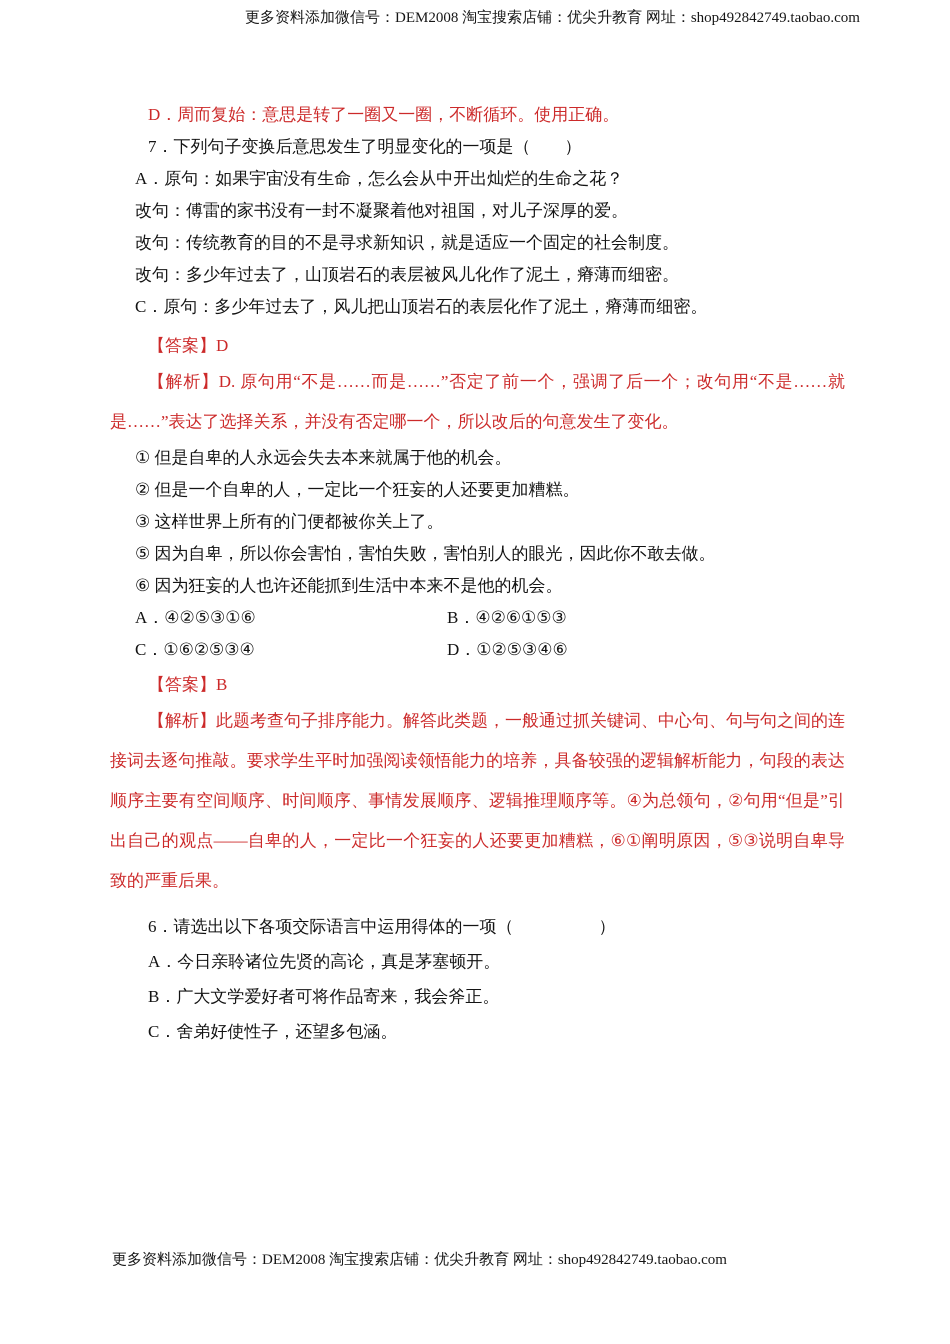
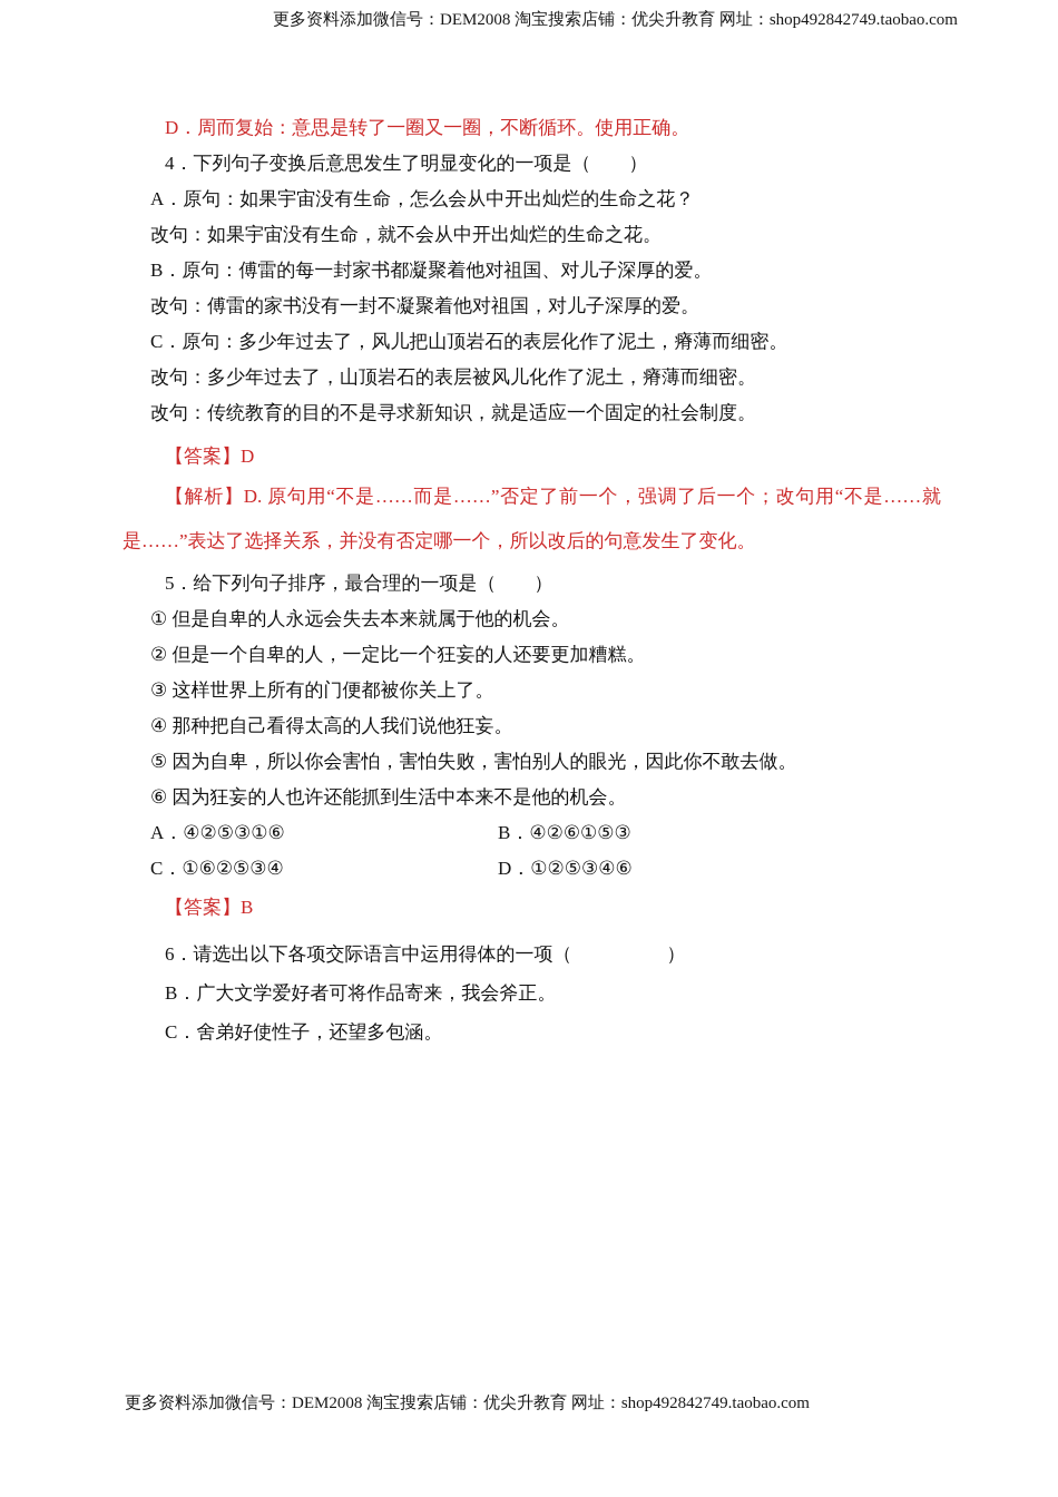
  更多资料添加微信号：DEM2008 淘宝搜索店铺：优尖升教育 网址：shop492842749.taobao.com
  D．周而复始：意思是转了一圈又一圈，不断循环。使用正确。
- 7．下列句子变换后意思发生了明显变化的一项是（ ）
+ 4．下列句子变换后意思发生了明显变化的一项是（ ）
  A．原句：如果宇宙没有生命，怎么会从中开出灿烂的生命之花？
+ 改句：如果宇宙没有生命，就不会从中开出灿烂的生命之花。
+ B．原句：傅雷的每一封家书都凝聚着他对祖国、对儿子深厚的爱。
  改句：傅雷的家书没有一封不凝聚着他对祖国，对儿子深厚的爱。
- 改句：传统教育的目的不是寻求新知识，就是适应一个固定的社会制度。
+ C．原句：多少年过去了，风儿把山顶岩石的表层化作了泥土，瘠薄而细密。
  改句：多少年过去了，山顶岩石的表层被风儿化作了泥土，瘠薄而细密。
- C．原句：多少年过去了，风儿把山顶岩石的表层化作了泥土，瘠薄而细密。
+ 改句：传统教育的目的不是寻求新知识，就是适应一个固定的社会制度。
  【答案】D
  【解析】D. 原句用“不是……而是……”否定了前一个，强调了后一个；改句用“不是……就是……”表达了选择关系，并没有否定哪一个，所以改后的句意发生了变化。
+ 5．给下列句子排序，最合理的一项是（ ）
  ① 但是自卑的人永远会失去本来就属于他的机会。
  ② 但是一个自卑的人，一定比一个狂妄的人还要更加糟糕。
  ③ 这样世界上所有的门便都被你关上了。
+ ④ 那种把自己看得太高的人我们说他狂妄。
  ⑤ 因为自卑，所以你会害怕，害怕失败，害怕别人的眼光，因此你不敢去做。
  ⑥ 因为狂妄的人也许还能抓到生活中本来不是他的机会。
  A．④②⑤③①⑥ B．④②⑥①⑤③
  C．①⑥②⑤③④ D．①②⑤③④⑥
  【答案】B
- 【解析】此题考查句子排序能力。解答此类题，一般通过抓关键词、中心句、句与句之间的连接词去逐句推敲。要求学生平时加强阅读领悟能力的培养，具备较强的逻辑解析能力，句段的表达顺序主要有空间顺序、时间顺序、事情发展顺序、逻辑推理顺序等。④为总领句，②句用“但是”引出自己的观点——自卑的人，一定比一个狂妄的人还要更加糟糕，⑥①阐明原因，⑤③说明自卑导致的严重后果。
  6．请选出以下各项交际语言中运用得体的一项（ ）
- A．今日亲聆诸位先贤的高论，真是茅塞顿开。
  B．广大文学爱好者可将作品寄来，我会斧正。
  C．舍弟好使性子，还望多包涵。
  更多资料添加微信号：DEM2008 淘宝搜索店铺：优尖升教育 网址：shop492842749.taobao.com
